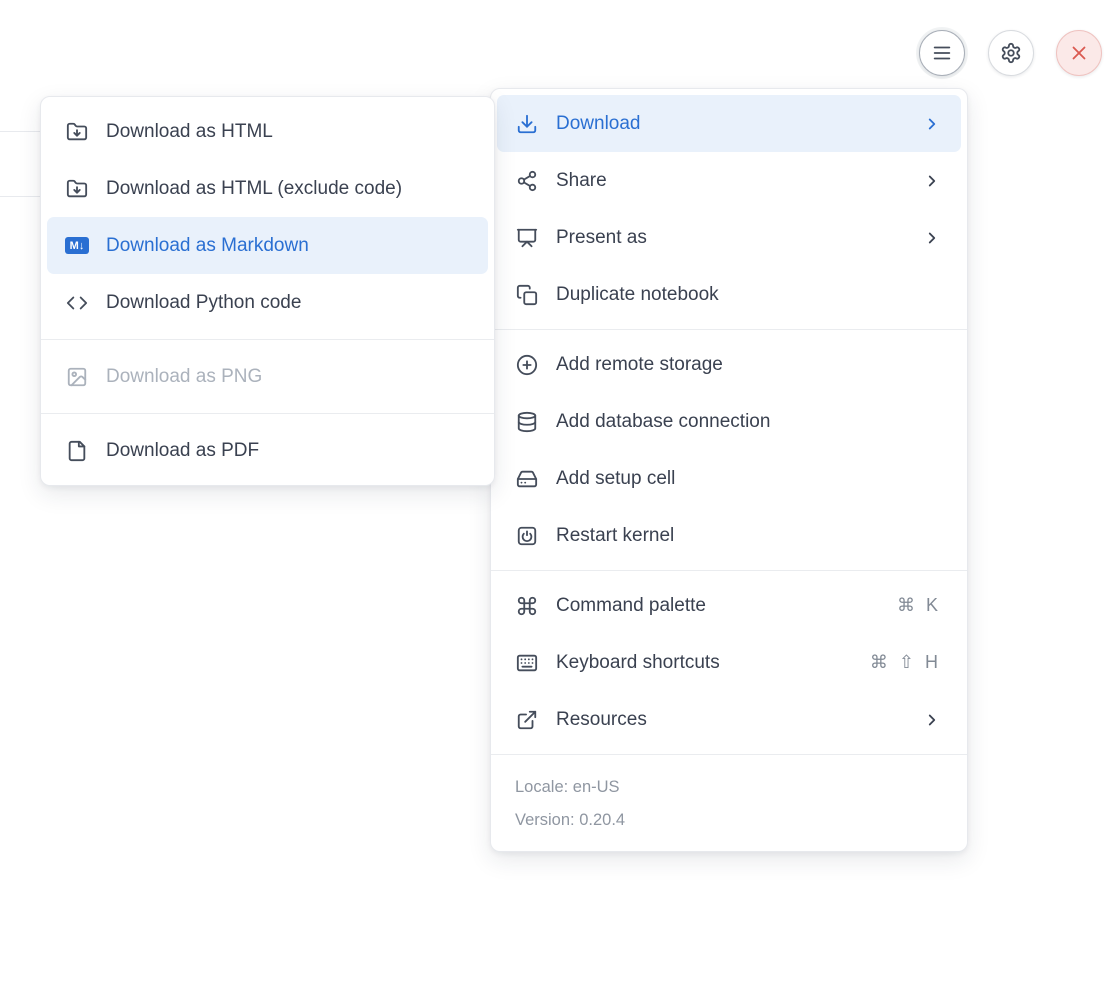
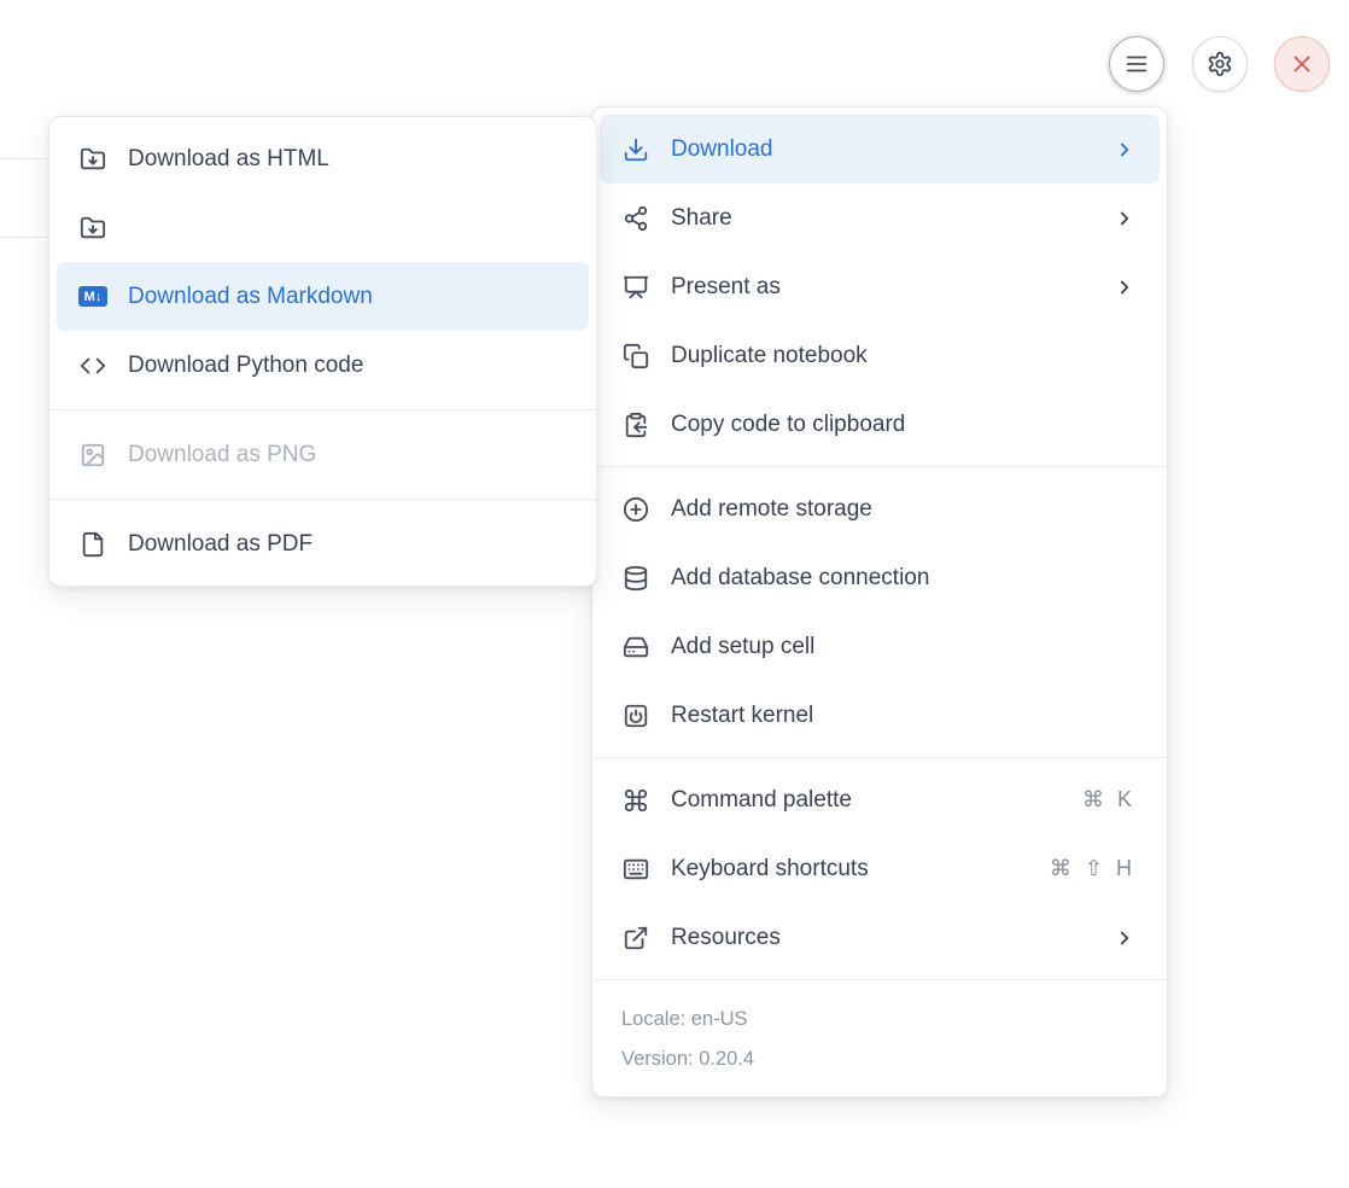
  Download
  Share
  Present as
  Duplicate notebook
+ Copy code to clipboard
  Add remote storage
  Add database connection
  Add setup cell
  Restart kernel
  Command palette
  ⌘ K
  Keyboard shortcuts
  ⌘ ⇧ H
  Resources
  Locale: en-US
  Version: 0.20.4
  Download as HTML
- Download as HTML (exclude code)
  M↓
  Download as Markdown
  Download Python code
  Download as PNG
  Download as PDF
